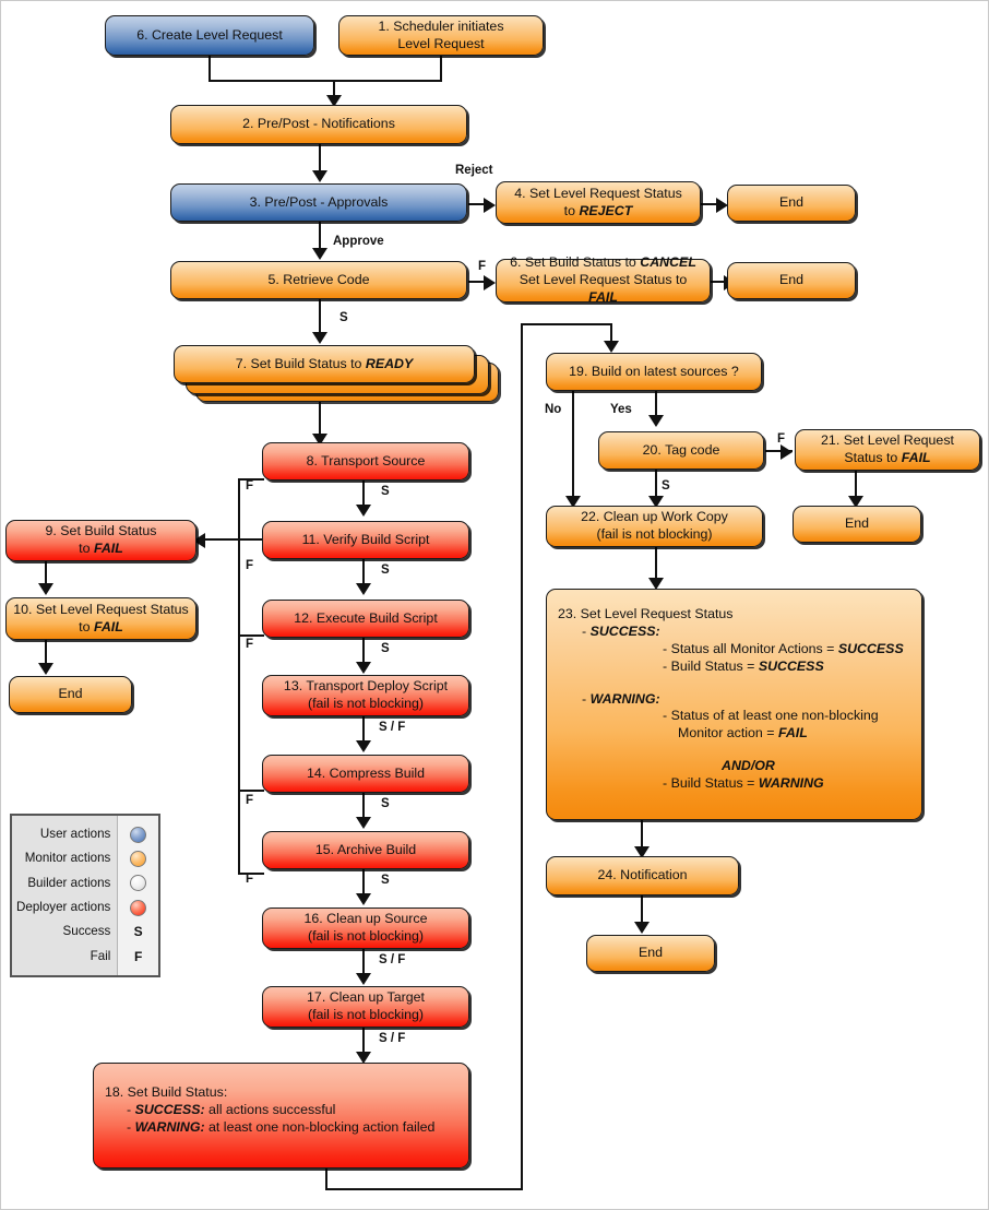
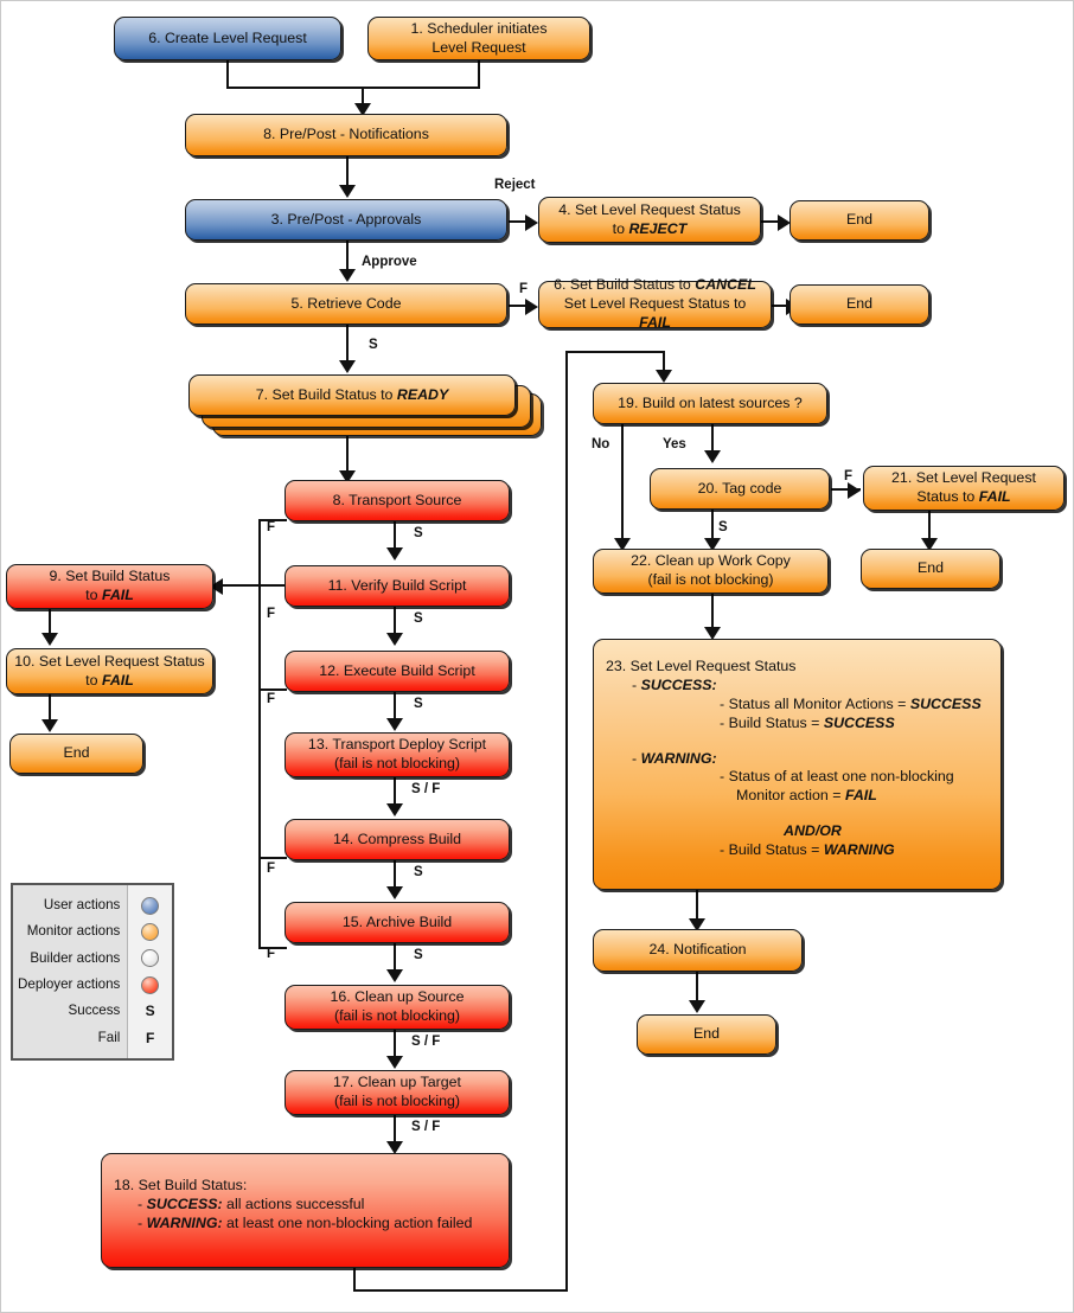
  Reject
  Approve
  F
  S
  F
  S
  F
  S
  F
  S
  S / F
  F
  S
  F
  S
  S / F
  S / F
  No
  Yes
  F
  S
  6. Create Level Request
  1. Scheduler initiates
  Level Request
- 2. Pre/Post - Notifications
+ 8. Pre/Post - Notifications
  3. Pre/Post - Approvals
  4. Set Level Request Status
  to REJECT
  End
  5. Retrieve Code
  6. Set Build Status to CANCEL
  Set Level Request Status to FAIL
  End
  7. Set Build Status to READY
  8. Transport Source
  9. Set Build Status
  to FAIL
  10. Set Level Request Status
  to FAIL
  End
  11. Verify Build Script
  12. Execute Build Script
  13. Transport Deploy Script
  (fail is not blocking)
  14. Compress Build
  15. Archive Build
  16. Clean up Source
  (fail is not blocking)
  17. Clean up Target
  (fail is not blocking)
  18. Set Build Status:
  - SUCCESS: all actions successful
  - WARNING: at least one non-blocking action failed
  19. Build on latest sources ?
  20. Tag code
  21. Set Level Request
  Status to FAIL
  End
  22. Clean up Work Copy
  (fail is not blocking)
  23. Set Level Request Status
  - SUCCESS:
  - Status all Monitor Actions = SUCCESS
  - Build Status = SUCCESS
  - WARNING:
  - Status of at least one non-blocking
  Monitor action = FAIL
  AND/OR
  - Build Status = WARNING
  24. Notification
  End
  User actions
  Monitor actions
  Builder actions
  Deployer actions
  Success
  Fail
  S
  F
